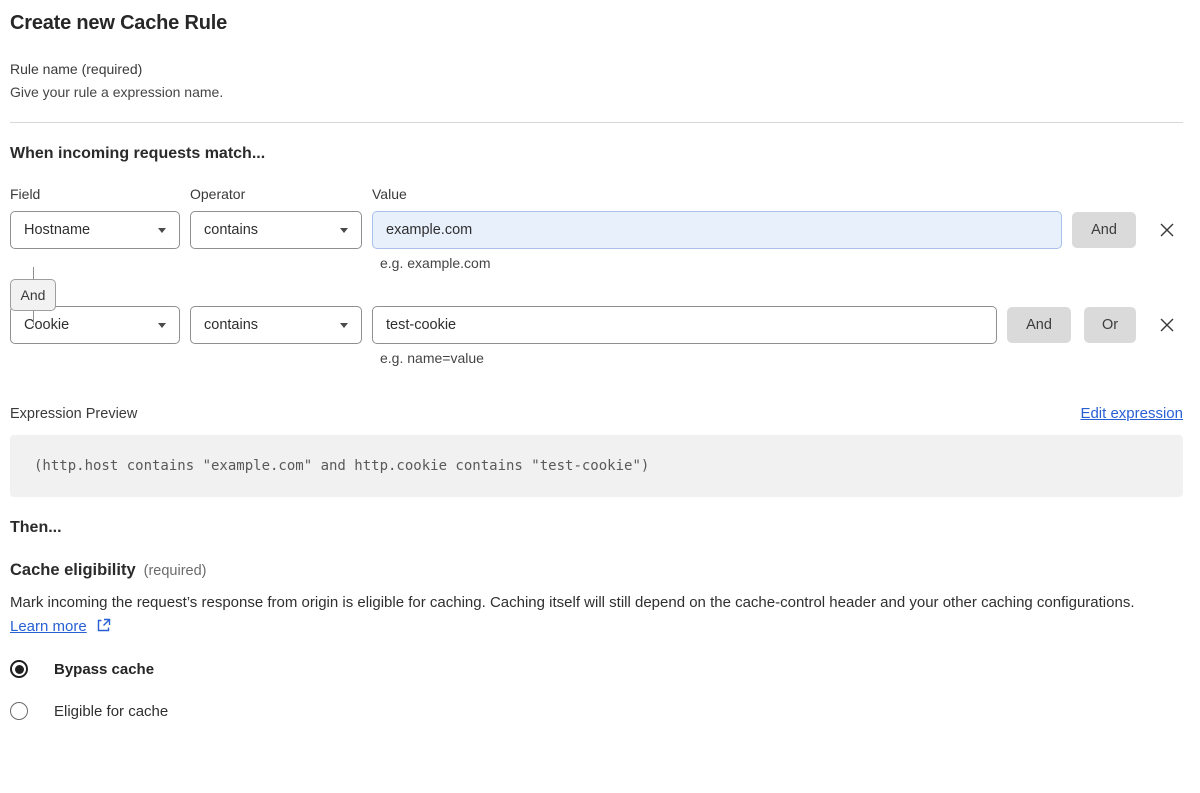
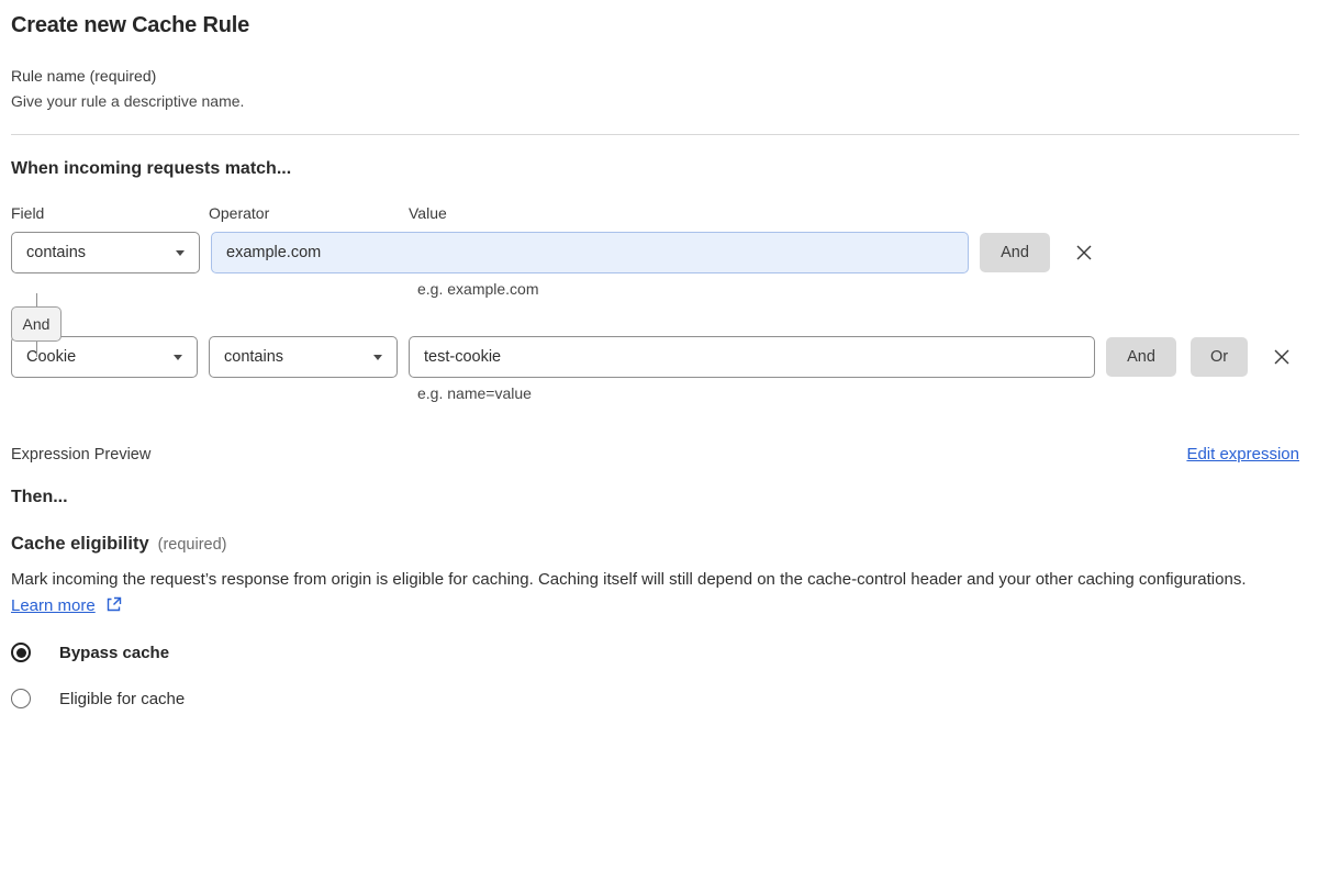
  Create new Cache Rule
  Rule name (required)
- Give your rule a expression name.
+ Give your rule a descriptive name.
  When incoming requests match...
  Field
  Operator
  Value
- Hostname
  contains
  example.com
  And
  e.g. example.com
  And
  Cookie
  contains
  test-cookie
  And
  Or
  e.g. name=value
  Expression Preview
  Edit expression
- (http.host contains "example.com" and http.cookie contains "test-cookie")
  Then...
  Cache eligibility
  (required)
  Mark incoming the request’s response from origin is eligible for caching. Caching itself will still depend on the cache-control header and your other caching configurations. Learn more
  Bypass cache
  Eligible for cache
